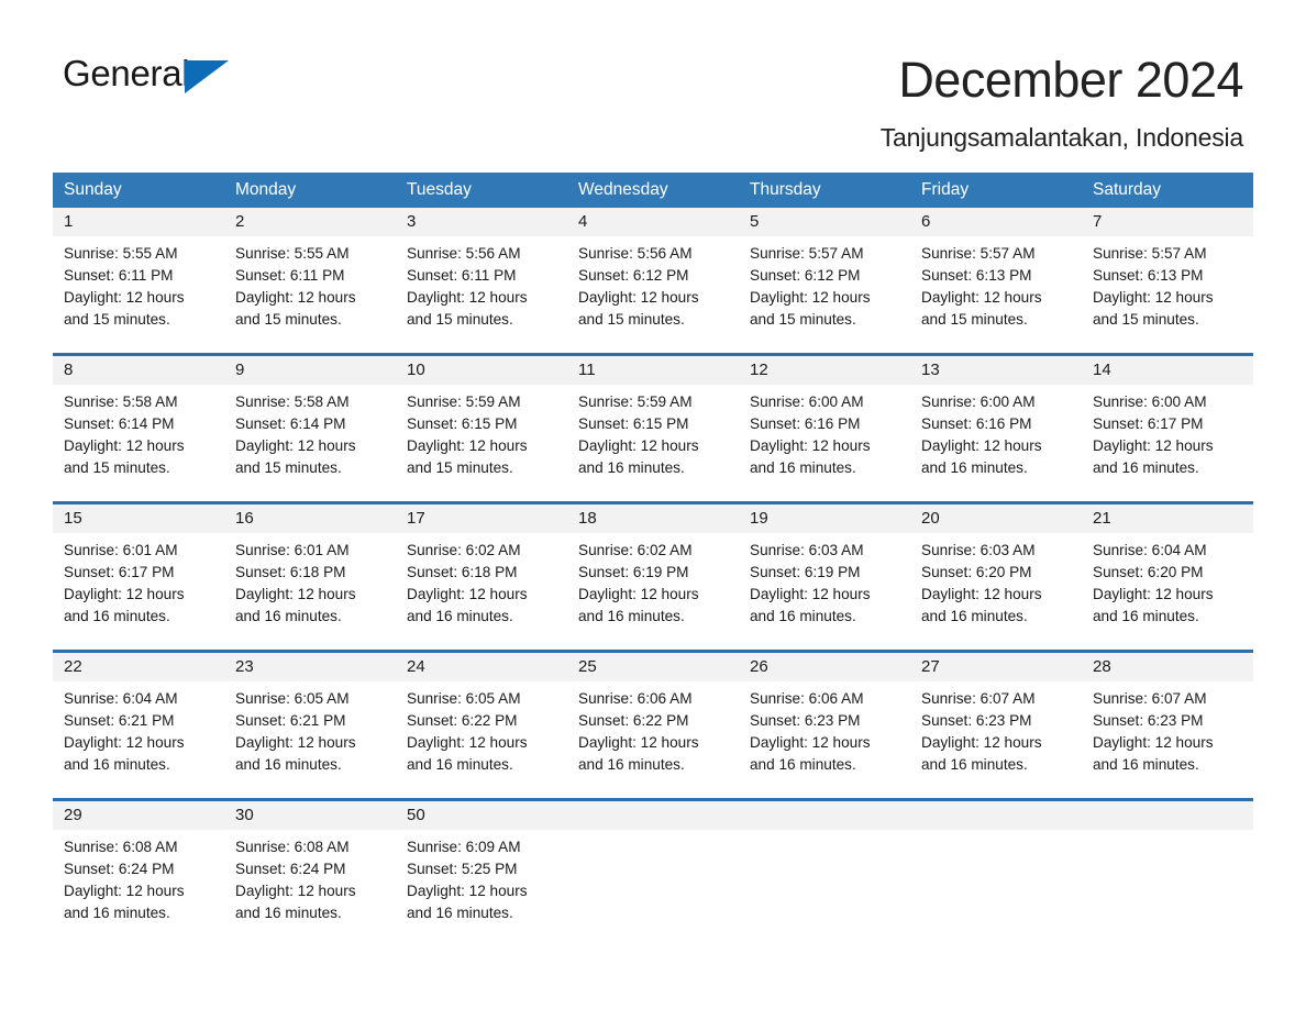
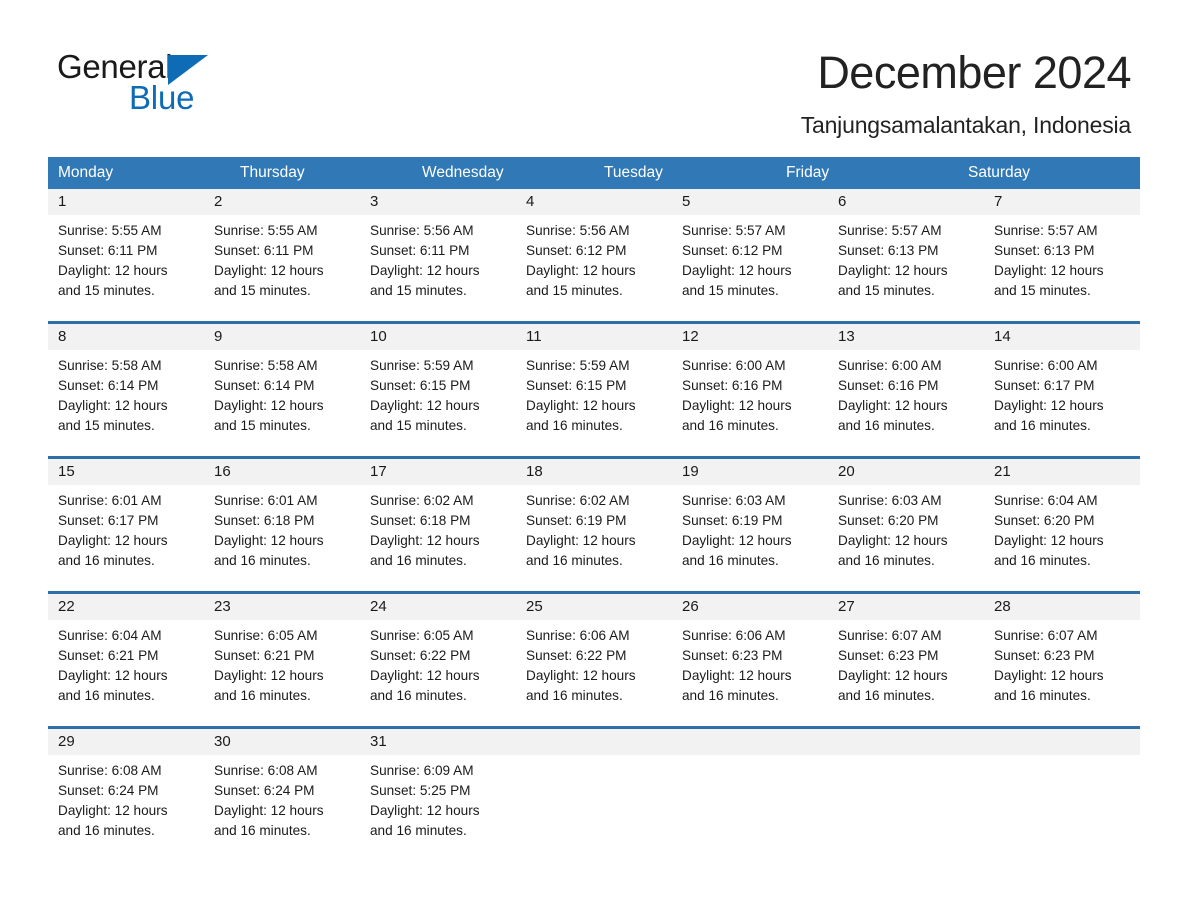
  General
+ Blue
  December 2024
  Tanjungsamalantakan, Indonesia
- Sunday
  Monday
- Tuesday
+ Thursday
  Wednesday
- Thursday
+ Tuesday
  Friday
  Saturday
  1
  2
  3
  4
  5
  6
  7
  Sunrise: 5:55 AM
  Sunset: 6:11 PM
  Daylight: 12 hours
  and 15 minutes.
  Sunrise: 5:55 AM
  Sunset: 6:11 PM
  Daylight: 12 hours
  and 15 minutes.
  Sunrise: 5:56 AM
  Sunset: 6:11 PM
  Daylight: 12 hours
  and 15 minutes.
  Sunrise: 5:56 AM
  Sunset: 6:12 PM
  Daylight: 12 hours
  and 15 minutes.
  Sunrise: 5:57 AM
  Sunset: 6:12 PM
  Daylight: 12 hours
  and 15 minutes.
  Sunrise: 5:57 AM
  Sunset: 6:13 PM
  Daylight: 12 hours
  and 15 minutes.
  Sunrise: 5:57 AM
  Sunset: 6:13 PM
  Daylight: 12 hours
  and 15 minutes.
  8
  9
  10
  11
  12
  13
  14
  Sunrise: 5:58 AM
  Sunset: 6:14 PM
  Daylight: 12 hours
  and 15 minutes.
  Sunrise: 5:58 AM
  Sunset: 6:14 PM
  Daylight: 12 hours
  and 15 minutes.
  Sunrise: 5:59 AM
  Sunset: 6:15 PM
  Daylight: 12 hours
  and 15 minutes.
  Sunrise: 5:59 AM
  Sunset: 6:15 PM
  Daylight: 12 hours
  and 16 minutes.
  Sunrise: 6:00 AM
  Sunset: 6:16 PM
  Daylight: 12 hours
  and 16 minutes.
  Sunrise: 6:00 AM
  Sunset: 6:16 PM
  Daylight: 12 hours
  and 16 minutes.
  Sunrise: 6:00 AM
  Sunset: 6:17 PM
  Daylight: 12 hours
  and 16 minutes.
  15
  16
  17
  18
  19
  20
  21
  Sunrise: 6:01 AM
  Sunset: 6:17 PM
  Daylight: 12 hours
  and 16 minutes.
  Sunrise: 6:01 AM
  Sunset: 6:18 PM
  Daylight: 12 hours
  and 16 minutes.
  Sunrise: 6:02 AM
  Sunset: 6:18 PM
  Daylight: 12 hours
  and 16 minutes.
  Sunrise: 6:02 AM
  Sunset: 6:19 PM
  Daylight: 12 hours
  and 16 minutes.
  Sunrise: 6:03 AM
  Sunset: 6:19 PM
  Daylight: 12 hours
  and 16 minutes.
  Sunrise: 6:03 AM
  Sunset: 6:20 PM
  Daylight: 12 hours
  and 16 minutes.
  Sunrise: 6:04 AM
  Sunset: 6:20 PM
  Daylight: 12 hours
  and 16 minutes.
  22
  23
  24
  25
  26
  27
  28
  Sunrise: 6:04 AM
  Sunset: 6:21 PM
  Daylight: 12 hours
  and 16 minutes.
  Sunrise: 6:05 AM
  Sunset: 6:21 PM
  Daylight: 12 hours
  and 16 minutes.
  Sunrise: 6:05 AM
  Sunset: 6:22 PM
  Daylight: 12 hours
  and 16 minutes.
  Sunrise: 6:06 AM
  Sunset: 6:22 PM
  Daylight: 12 hours
  and 16 minutes.
  Sunrise: 6:06 AM
  Sunset: 6:23 PM
  Daylight: 12 hours
  and 16 minutes.
  Sunrise: 6:07 AM
  Sunset: 6:23 PM
  Daylight: 12 hours
  and 16 minutes.
  Sunrise: 6:07 AM
  Sunset: 6:23 PM
  Daylight: 12 hours
  and 16 minutes.
  29
  30
- 50
+ 31
  Sunrise: 6:08 AM
  Sunset: 6:24 PM
  Daylight: 12 hours
  and 16 minutes.
  Sunrise: 6:08 AM
  Sunset: 6:24 PM
  Daylight: 12 hours
  and 16 minutes.
  Sunrise: 6:09 AM
  Sunset: 5:25 PM
  Daylight: 12 hours
  and 16 minutes.
